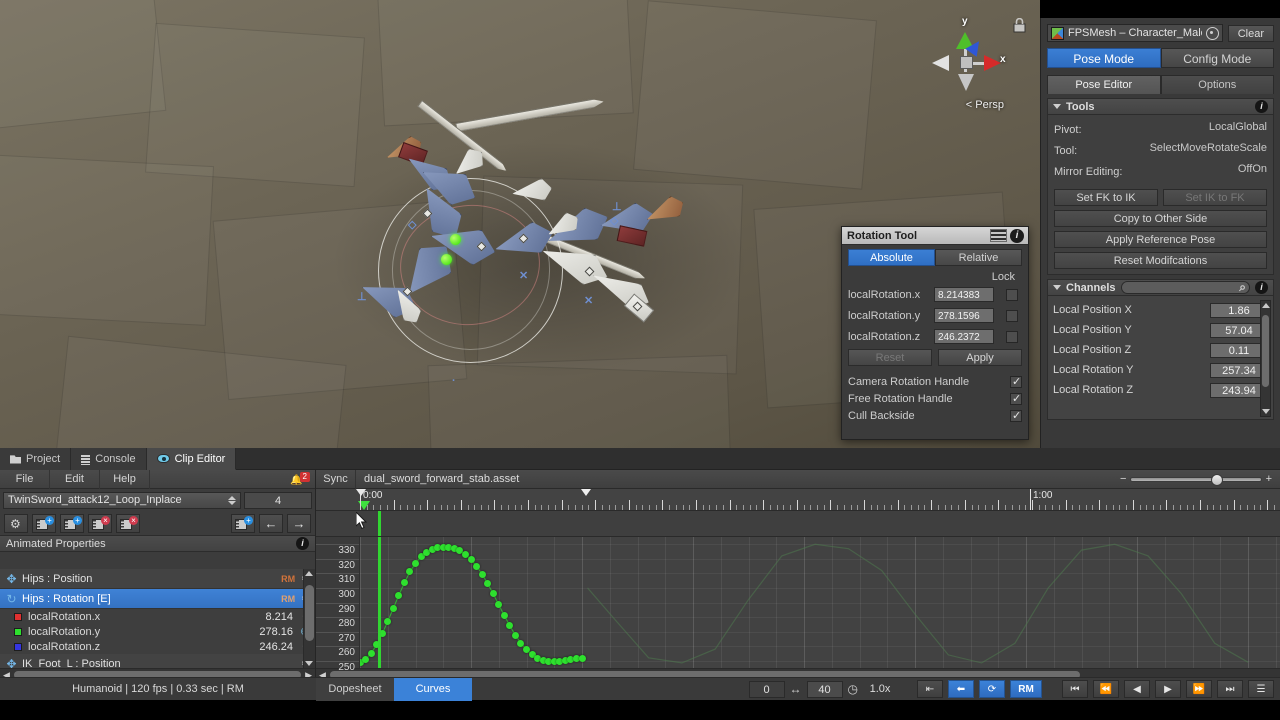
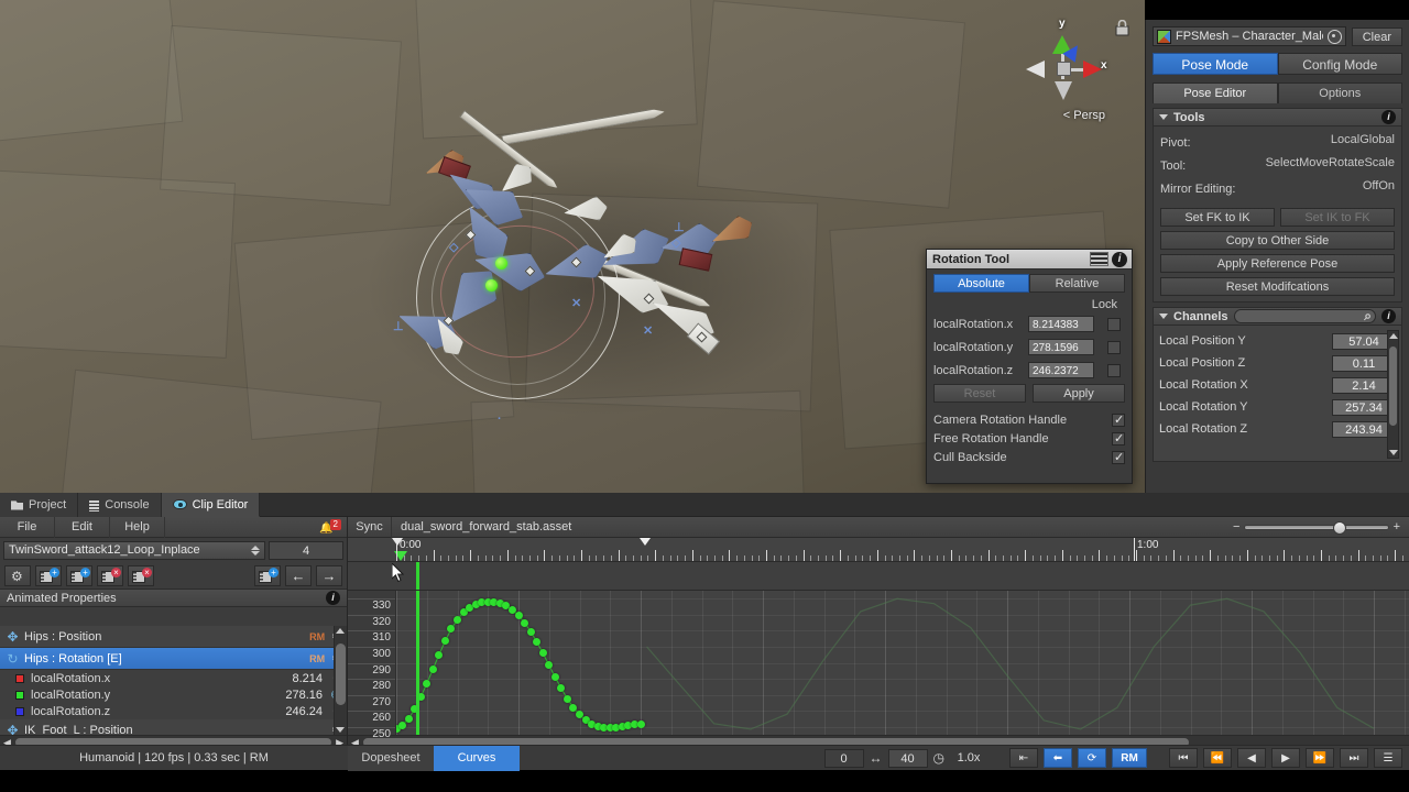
  ◇
  ◇
  ✕
  ✕
  ⊥
  ⊥
  ·
  y
  x
  < Persp
  Rotation Tool
  i
  Absolute
  Relative
  Lock
  localRotation.x
  8.214383
  localRotation.y
  278.1596
  localRotation.z
  246.2372
  Reset
  Apply
  Camera Rotation Handle
  Free Rotation Handle
  Cull Backside
  FPSMesh – Character_Mal
  Clear
  Pose Mode
  Config Mode
  Pose Editor
  Options
  Tools
  i
  Pivot:
  Local
  Global
  Tool:
  Select
  Move
  Rotate
  Scale
  Mirror Editing:
  Off
  On
  Set FK to IK
  Set IK to FK
  Copy to Other Side
  Apply Reference Pose
  Reset Modifcations
  Channels
  i
- Local Position X
- 1.86
  Local Position Y
  57.04
  Local Position Z
  0.11
+ Local Rotation X
+ 2.14
  Local Rotation Y
  257.34
  Local Rotation Z
  243.94
  Project
  Console
  Clip Editor
  File
  Edit
  Help
  2
  TwinSword_attack12_Loop_Inplace
  4
  ⚙
  +
  +
  ×
  ×
  +
  ←
  →
  Animated Properties
  i
  ✥
  Hips : Position
  RM
  ↻
  Hips : Rotation [E]
  RM
  localRotation.x
  8.214
  localRotation.y
  278.16
  localRotation.z
  246.24
  ✥
  IK_Foot_L : Position
  ◀
  ▶
  Sync
  dual_sword_forward_stab.asset
  −
  +
  0:00
  1:00
  250
  260
  270
  280
  290
  300
  310
  320
  330
  ◀
  Humanoid | 120 fps | 0.33 sec | RM
  Dopesheet
  Curves
  0
  ↔
  40
  ◷
  1.0x
  ⇤
  ⬅
  ⟳
  RM
  ⏮
  ⏪
  ◀
  ▶
  ⏩
  ⏭
  ☰
